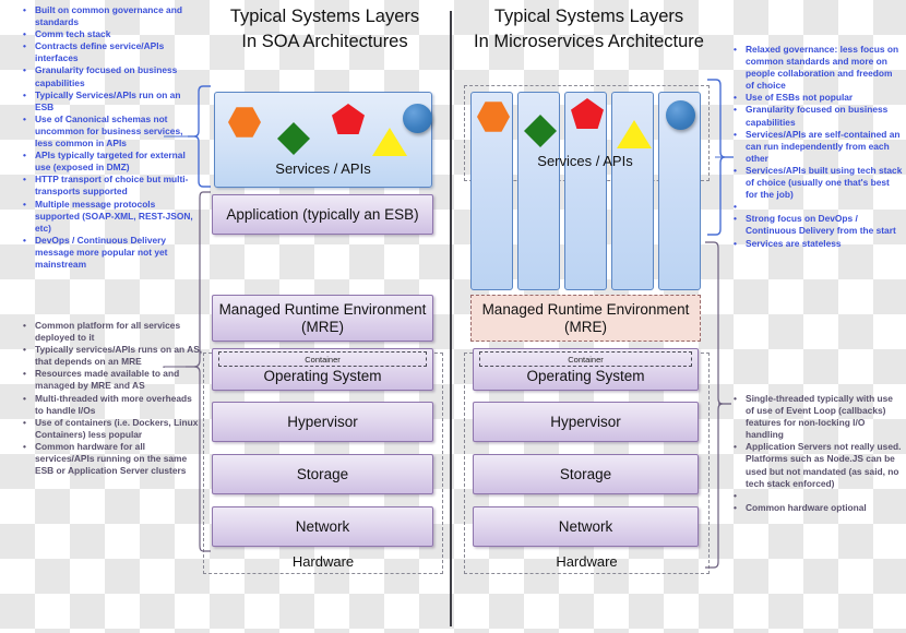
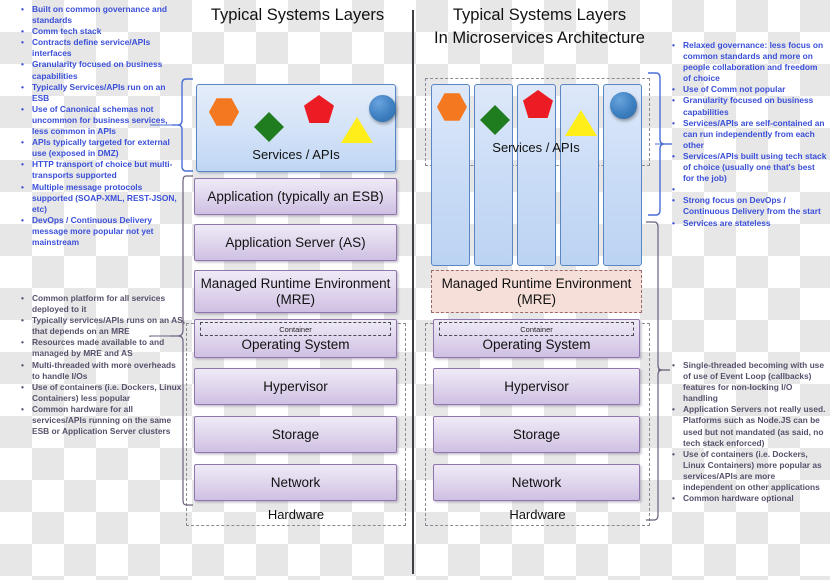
  •
  Built on common governance and standards
  •
  Comm tech stack
  •
  Contracts define service/APIs interfaces
  •
  Granularity focused on business capabilities
  •
  Typically Services/APIs run on an ESB
  •
  Use of Canonical schemas not uncommon for business services, less common in APIs
  •
  APIs typically targeted for external use (exposed in DMZ)
  •
  HTTP transport of choice but multi-transports supported
  •
  Multiple message protocols supported (SOAP-XML, REST-JSON, etc)
  •
  DevOps / Continuous Delivery message more popular not yet mainstream
  •
  Common platform for all services deployed to it
  •
  Typically services/APIs runs on an AS, that depends on an MRE
  •
  Resources made available to and managed by MRE and AS
  •
  Multi-threaded with more overheads to handle I/Os
  •
  Use of containers (i.e. Dockers, Linux Containers) less popular
  •
  Common hardware for all services/APIs running on the same ESB or Application Server clusters
  •
  Relaxed governance: less focus on common standards and more on people collaboration and freedom of choice
  •
- Use of ESBs not popular
+ Use of Comm not popular
  •
  Granularity focused on business capabilities
  •
  Services/APIs are self-contained an can run independently from each other
  •
  Services/APIs built using tech stack of choice (usually one that's best for the job)
  •
  •
  Strong focus on DevOps / Continuous Delivery from the start
  •
  Services are stateless
  •
- Single-threaded typically with use of use of Event Loop (callbacks) features for non-locking I/O handling
+ Single-threaded becoming with use of use of Event Loop (callbacks) features for non-locking I/O handling
  •
  Application Servers not really used. Platforms such as Node.JS can be used but not mandated (as said, no tech stack enforced)
  •
+ Use of containers (i.e. Dockers, Linux Containers) more popular as services/APIs are more independent on other applications
  •
  Common hardware optional
  Typical Systems Layers
- In SOA Architectures
  Typical Systems Layers
  In Microservices Architecture
  Services / APIs
  Application (typically an ESB)
+ Application Server (AS)
  Managed Runtime Environment (MRE)
  Operating System
  Container
  Hypervisor
  Storage
  Network
  Hardware
  Services / APIs
  Managed Runtime Environment (MRE)
  Operating System
  Container
  Hypervisor
  Storage
  Network
  Hardware
